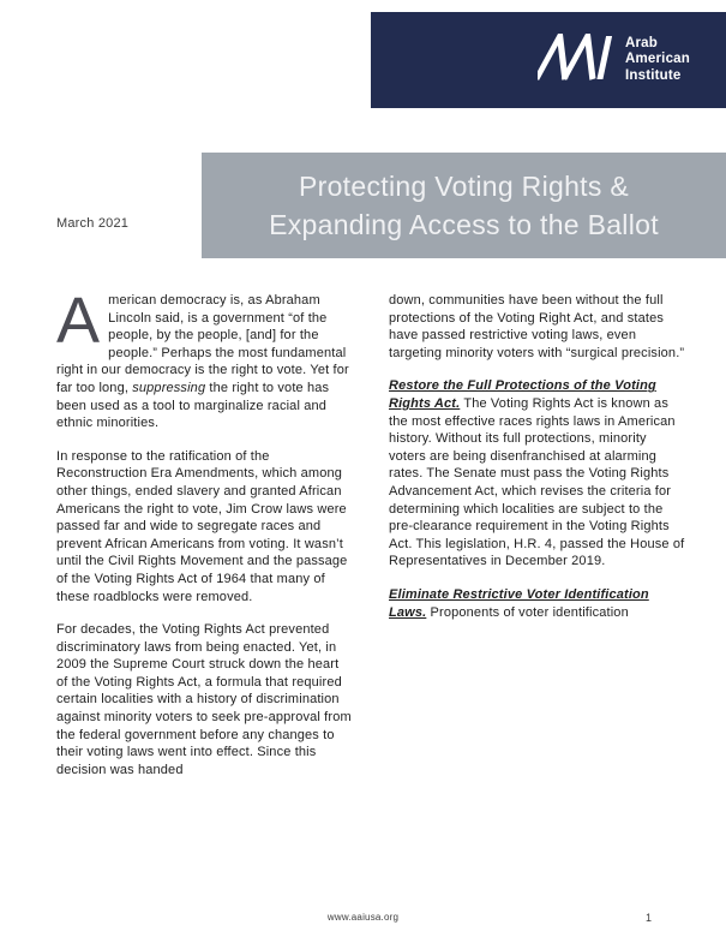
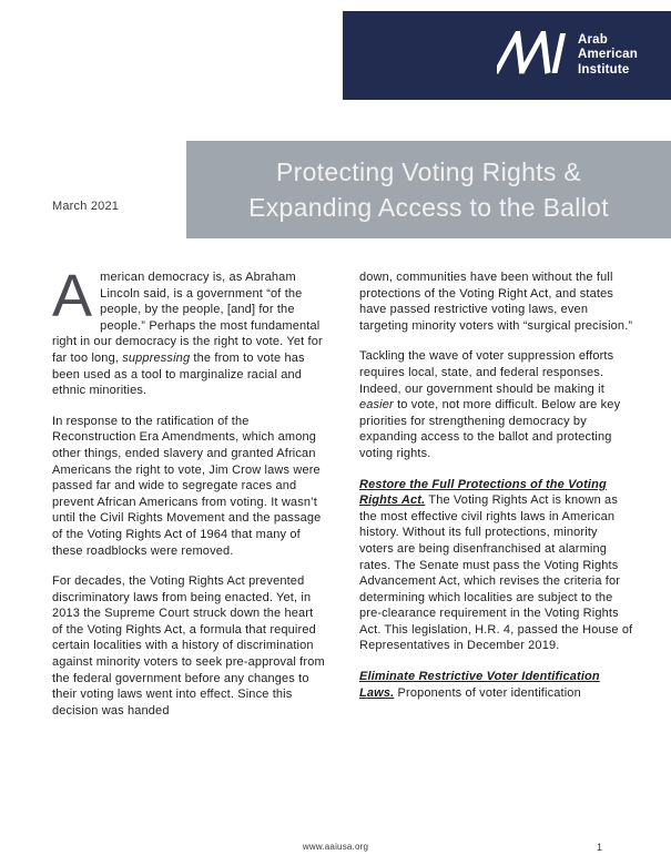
  Arab
  American
  Institute
  Protecting Voting Rights &
  Expanding Access to the Ballot
  March 2021
  A
- merican democracy is, as Abraham Lincoln said, is a government “of the people, by the people, [and] for the people.” Perhaps the most fundamental right in our democracy is the right to vote. Yet for far too long, suppressing the right to vote has been used as a tool to marginalize racial and ethnic minorities.
+ merican democracy is, as Abraham Lincoln said, is a government “of the people, by the people, [and] for the people.” Perhaps the most fundamental right in our democracy is the right to vote. Yet for far too long, suppressing the from to vote has been used as a tool to marginalize racial and ethnic minorities.
  In response to the ratification of the Reconstruction Era Amendments, which among other things, ended slavery and granted African Americans the right to vote, Jim Crow laws were passed far and wide to segregate races and prevent African Americans from voting. It wasn’t until the Civil Rights Movement and the passage of the Voting Rights Act of 1964 that many of these roadblocks were removed.
- For decades, the Voting Rights Act prevented discriminatory laws from being enacted. Yet, in 2009 the Supreme Court struck down the heart of the Voting Rights Act, a formula that required certain localities with a history of discrimination against minority voters to seek pre-approval from the federal government before any changes to their voting laws went into effect. Since this decision was handed
+ For decades, the Voting Rights Act prevented discriminatory laws from being enacted. Yet, in 2013 the Supreme Court struck down the heart of the Voting Rights Act, a formula that required certain localities with a history of discrimination against minority voters to seek pre-approval from the federal government before any changes to their voting laws went into effect. Since this decision was handed
  down, communities have been without the full protections of the Voting Right Act, and states have passed restrictive voting laws, even targeting minority voters with “surgical precision.”
+ Tackling the wave of voter suppression efforts requires local, state, and federal responses. Indeed, our government should be making it easier to vote, not more difficult. Below are key priorities for strengthening democracy by expanding access to the ballot and protecting voting rights.
- Restore the Full Protections of the Voting Rights Act. The Voting Rights Act is known as the most effective races rights laws in American history. Without its full protections, minority voters are being disenfranchised at alarming rates. The Senate must pass the Voting Rights Advancement Act, which revises the criteria for determining which localities are subject to the pre-clearance requirement in the Voting Rights Act. This legislation, H.R. 4, passed the House of Representatives in December 2019.
+ Restore the Full Protections of the Voting Rights Act. The Voting Rights Act is known as the most effective civil rights laws in American history. Without its full protections, minority voters are being disenfranchised at alarming rates. The Senate must pass the Voting Rights Advancement Act, which revises the criteria for determining which localities are subject to the pre-clearance requirement in the Voting Rights Act. This legislation, H.R. 4, passed the House of Representatives in December 2019.
  Eliminate Restrictive Voter Identification Laws. Proponents of voter identification
  www.aaiusa.org
  1
